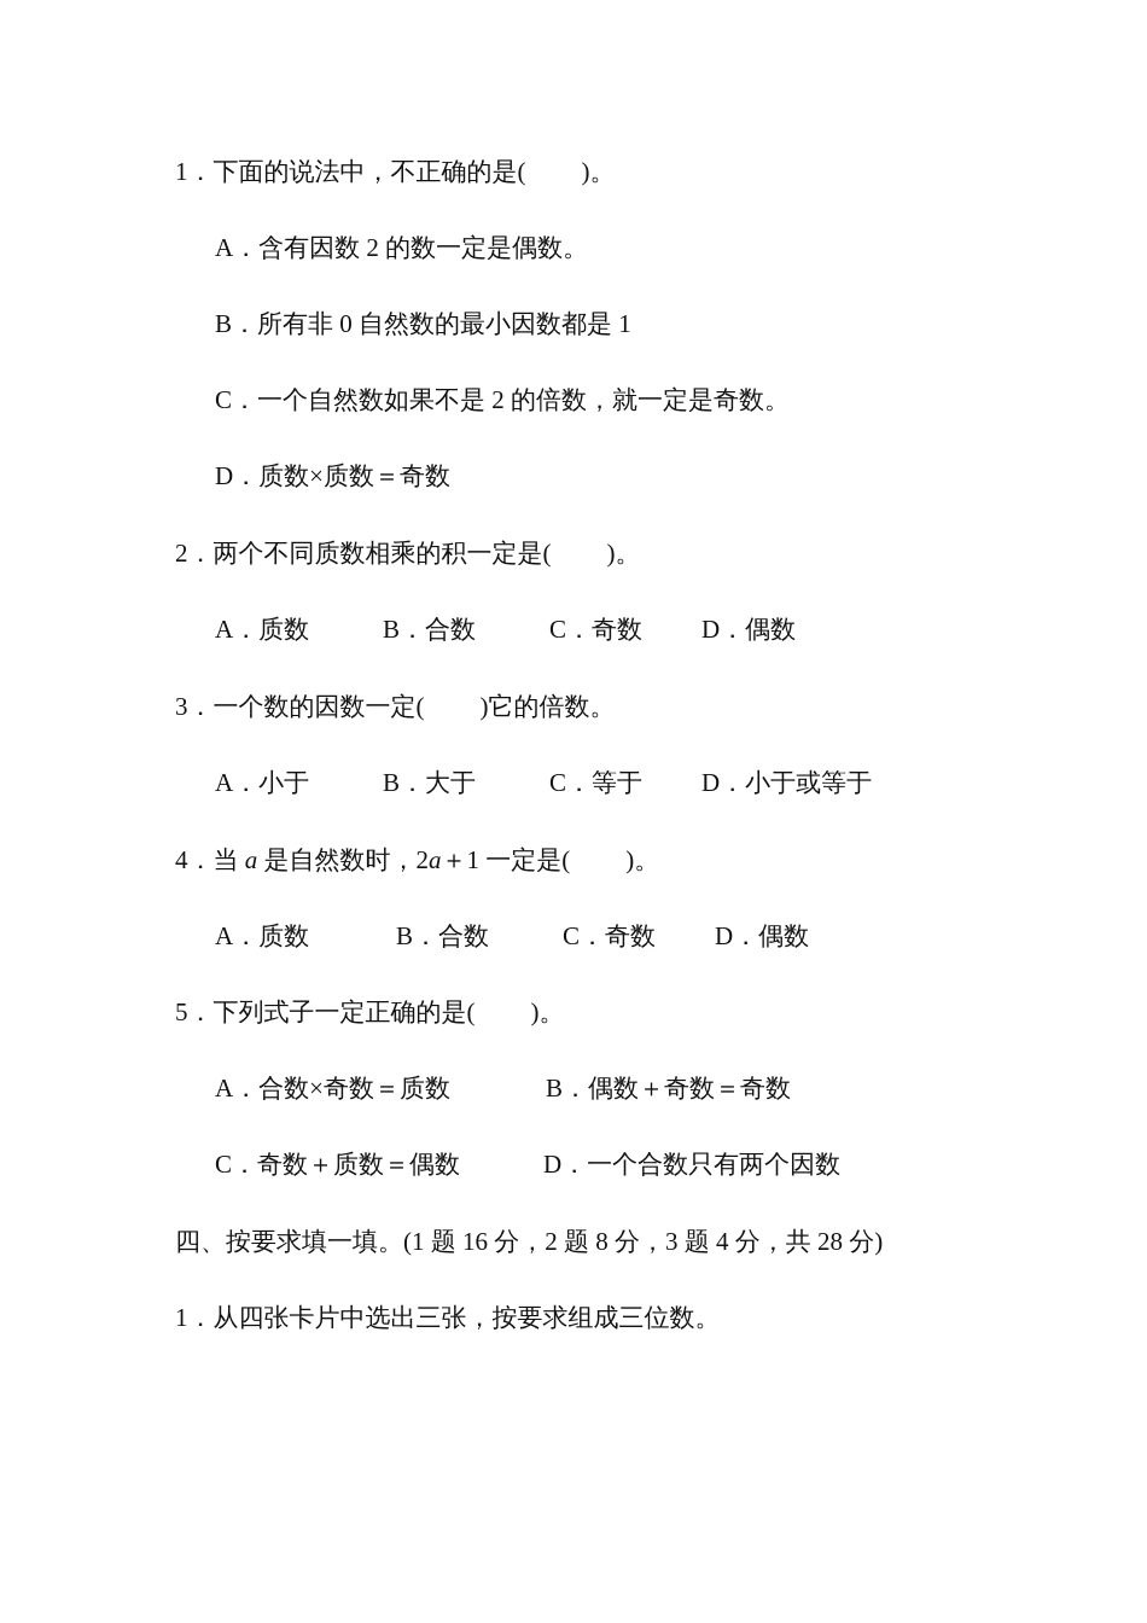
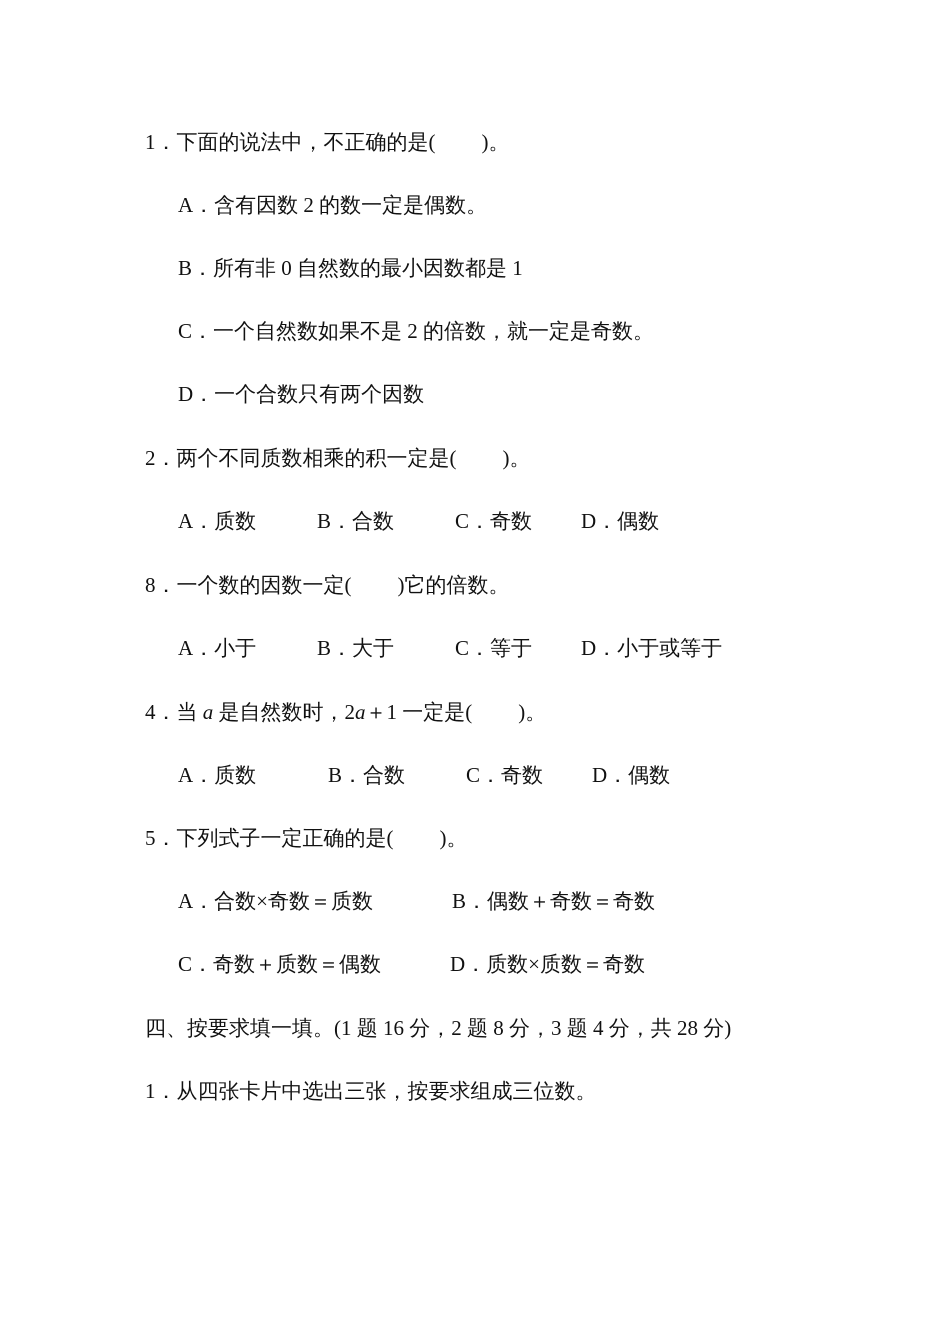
  1．下面的说法中，不正确的是( )。
  A．含有因数 2 的数一定是偶数。
  B．所有非 0 自然数的最小因数都是 1
  C．一个自然数如果不是 2 的倍数，就一定是奇数。
- D．质数×质数＝奇数
+ D．一个合数只有两个因数
  2．两个不同质数相乘的积一定是( )。
  A．质数
  B．合数
  C．奇数
  D．偶数
- 3．一个数的因数一定( )它的倍数。
+ 8．一个数的因数一定( )它的倍数。
  A．小于
  B．大于
  C．等于
  D．小于或等于
  4．当 a 是自然数时，2a＋1 一定是( )。
  A．质数
  B．合数
  C．奇数
  D．偶数
  5．下列式子一定正确的是( )。
  A．合数×奇数＝质数
  B．偶数＋奇数＝奇数
  C．奇数＋质数＝偶数
- D．一个合数只有两个因数
+ D．质数×质数＝奇数
  四、按要求填一填。(1 题 16 分，2 题 8 分，3 题 4 分，共 28 分)
  1．从四张卡片中选出三张，按要求组成三位数。
